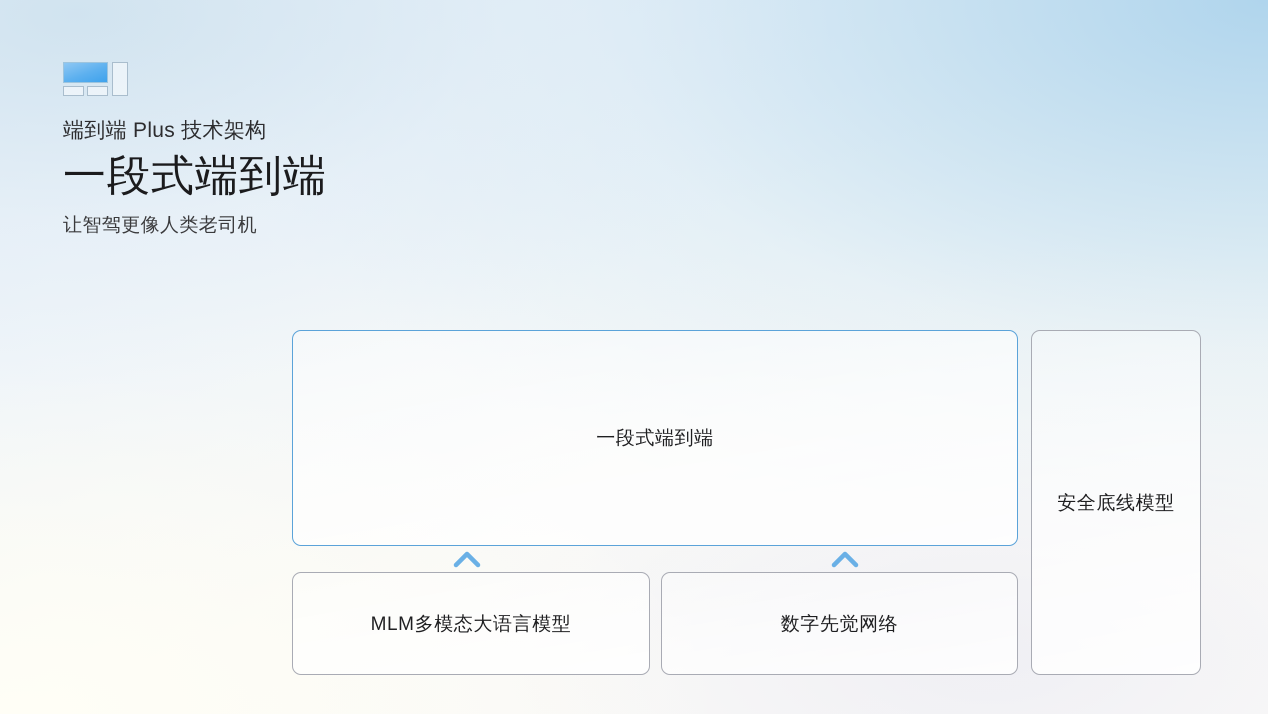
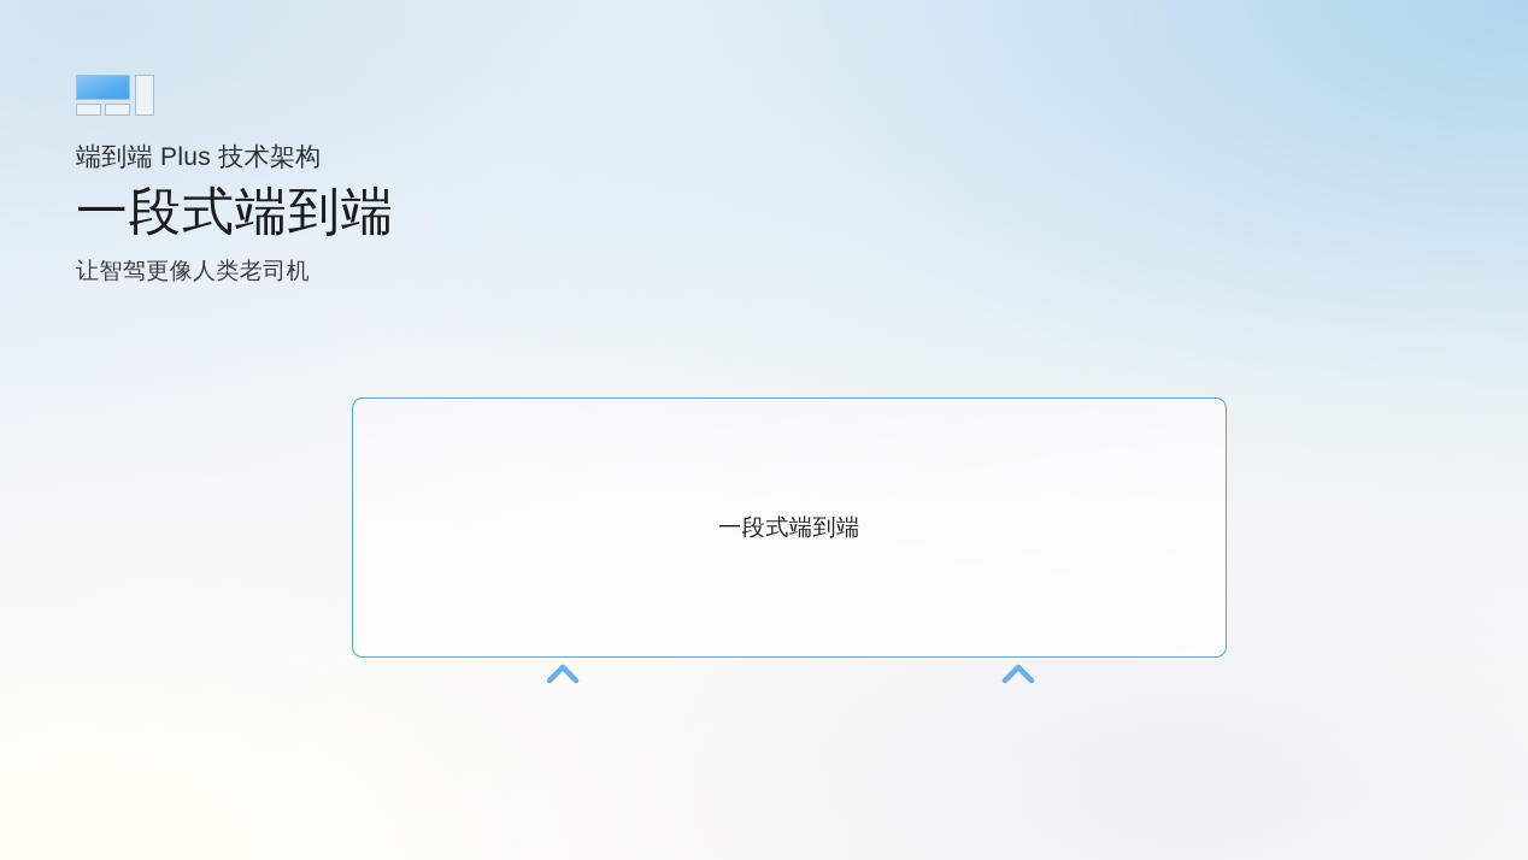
  端到端 Plus 技术架构
  一段式端到端
  让智驾更像人类老司机
  一段式端到端
- 安全底线模型
- MLM多模态大语言模型
- 数字先觉网络
